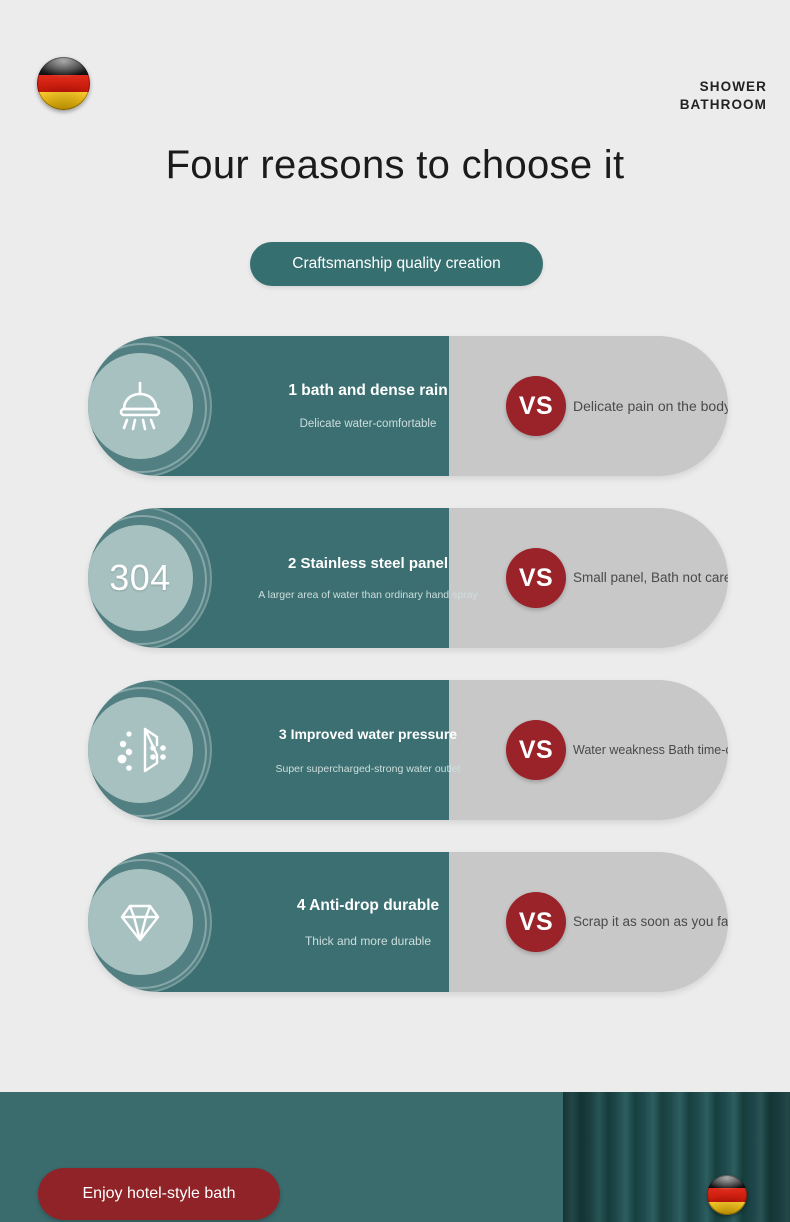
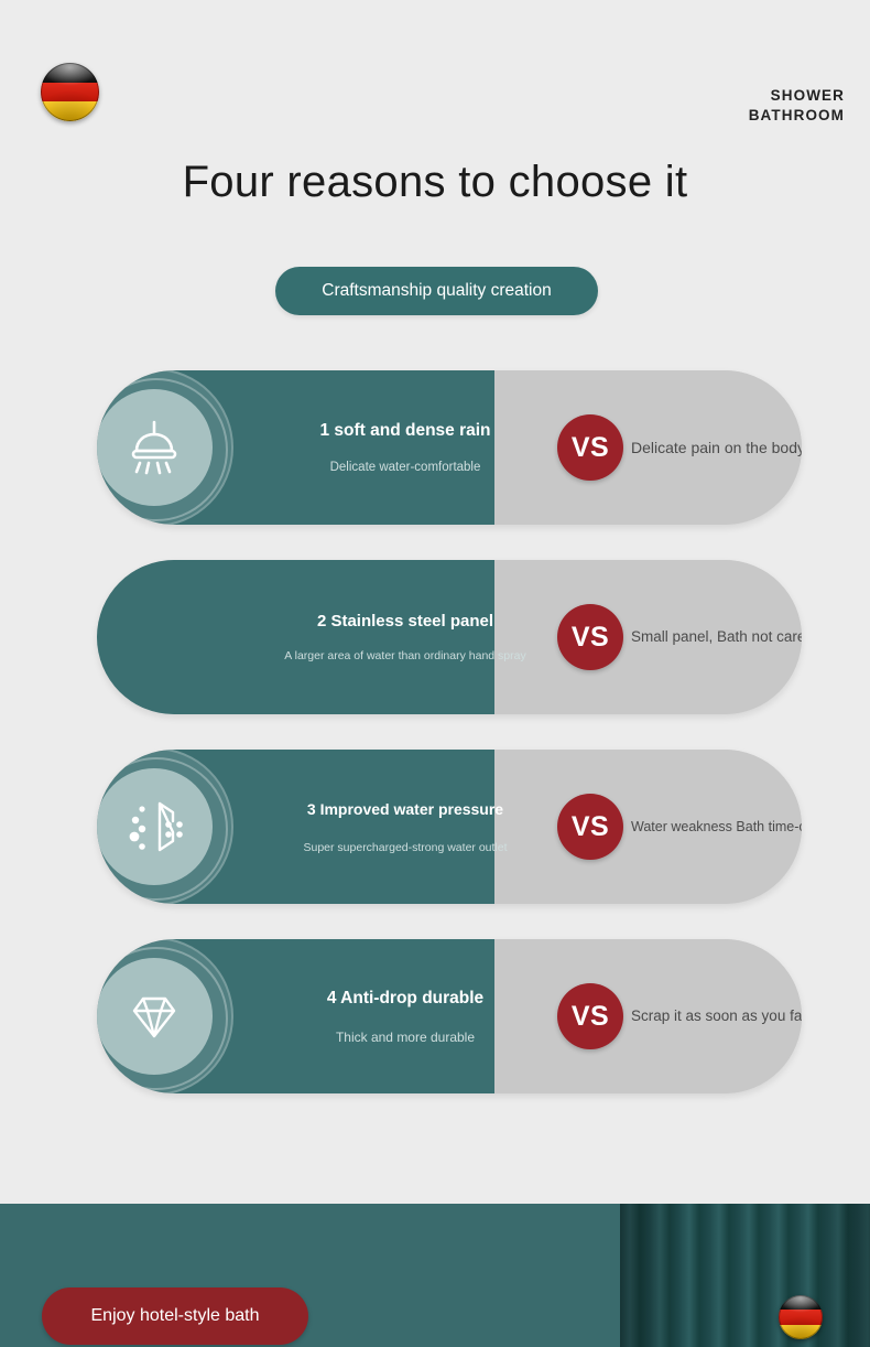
  SHOWER
  BATHROOM
  Four reasons to choose it
  Craftsmanship quality creation
- 1 bath and dense rain
+ 1 soft and dense rain
  Delicate water-comfortable
  VS
  Delicate pain on the body
- 304
  2 Stainless steel panel
  A larger area of water than ordinary hand spray
  VS
  Small panel, Bath not care
  3 Improved water pressure
  Super supercharged-strong water outlet
  VS
  Water weakness Bath time-
  4 Anti-drop durable
  Thick and more durable
  VS
  Enjoy hotel-style bath
